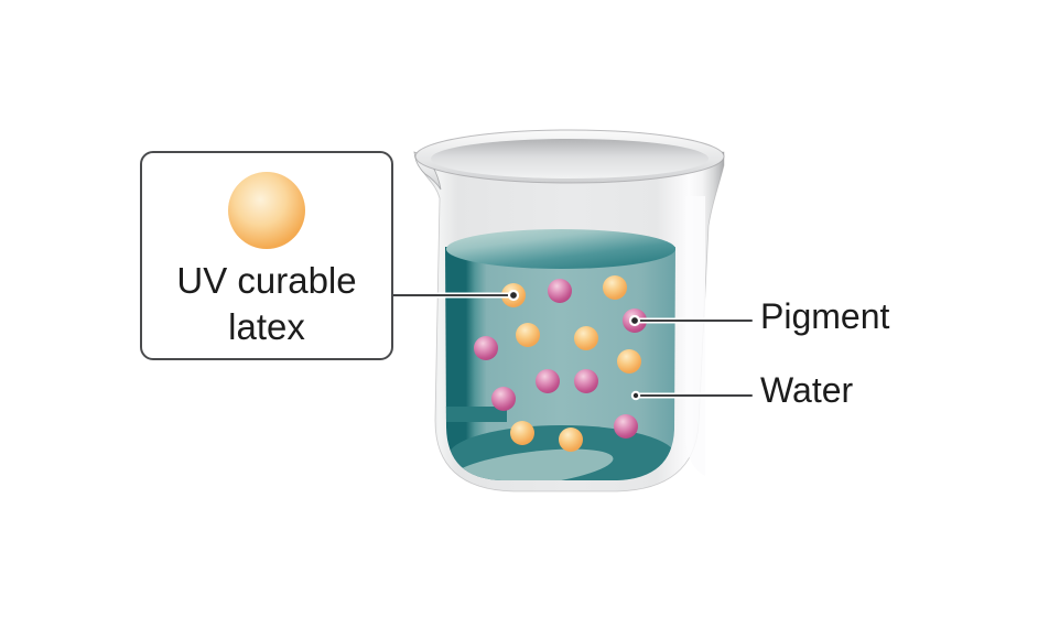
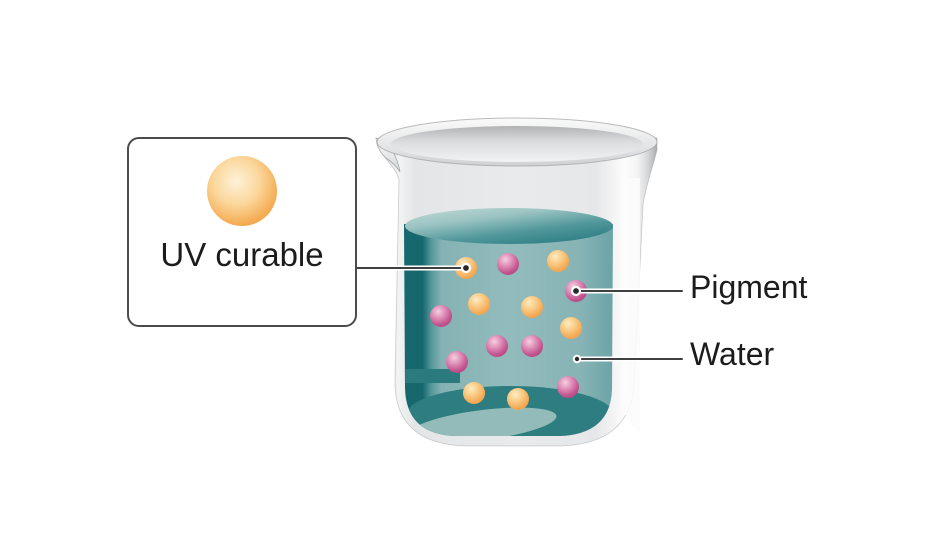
  UV curable
- latex
  Pigment
  Water
